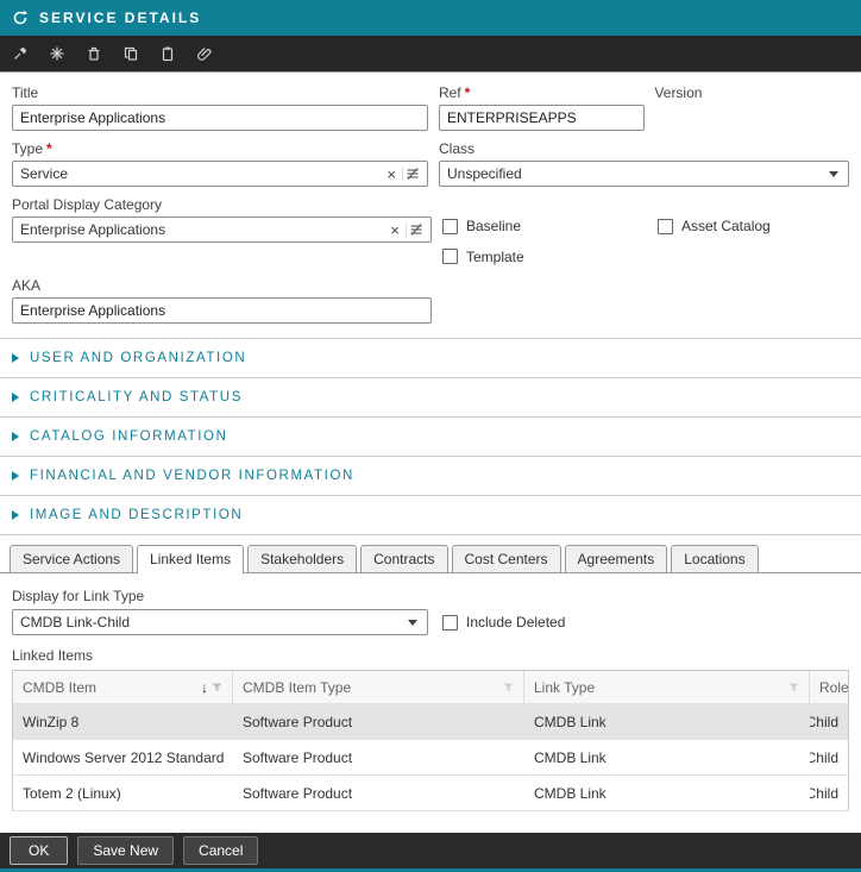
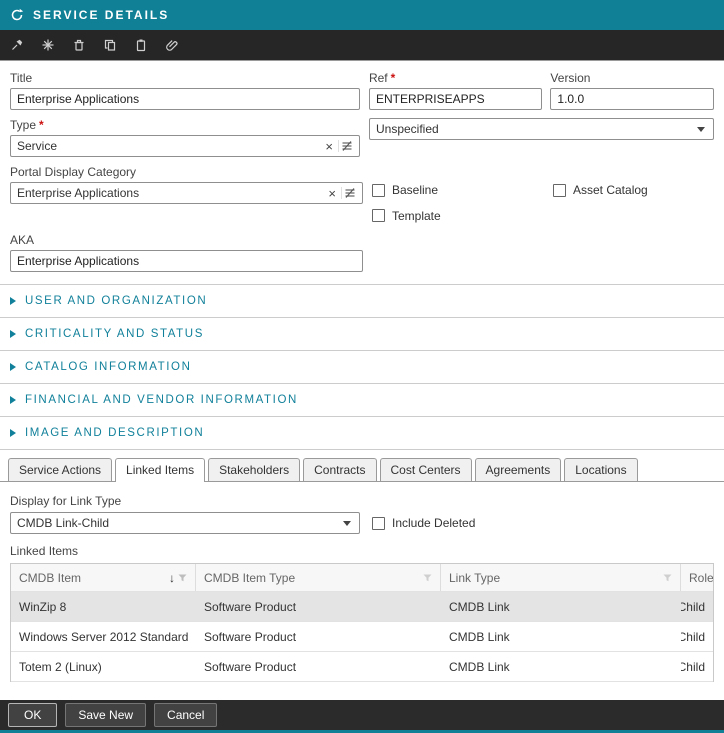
  SERVICE DETAILS
  Title
  Enterprise Applications
  Ref *
  ENTERPRISEAPPS
  Version
+ 1.0.0
  Type *
  Service
  ×
- Class
  Unspecified
  Portal Display Category
  Enterprise Applications
  ×
  Baseline
  Asset Catalog
  Template
  AKA
  Enterprise Applications
  USER AND ORGANIZATION
  CRITICALITY AND STATUS
  CATALOG INFORMATION
  FINANCIAL AND VENDOR INFORMATION
  IMAGE AND DESCRIPTION
  Service Actions
  Linked Items
  Stakeholders
  Contracts
  Cost Centers
  Agreements
  Locations
  Display for Link Type
  CMDB Link-Child
  Include Deleted
  Linked Items
  CMDB Item
  ↓
  CMDB Item Type
  Link Type
  Role
  WinZip 8
  Software Product
  CMDB Link
  Child
  Windows Server 2012 Standard
  Software Product
  CMDB Link
  Child
  Totem 2 (Linux)
  Software Product
  CMDB Link
  Child
  OK
  Save New
  Cancel
